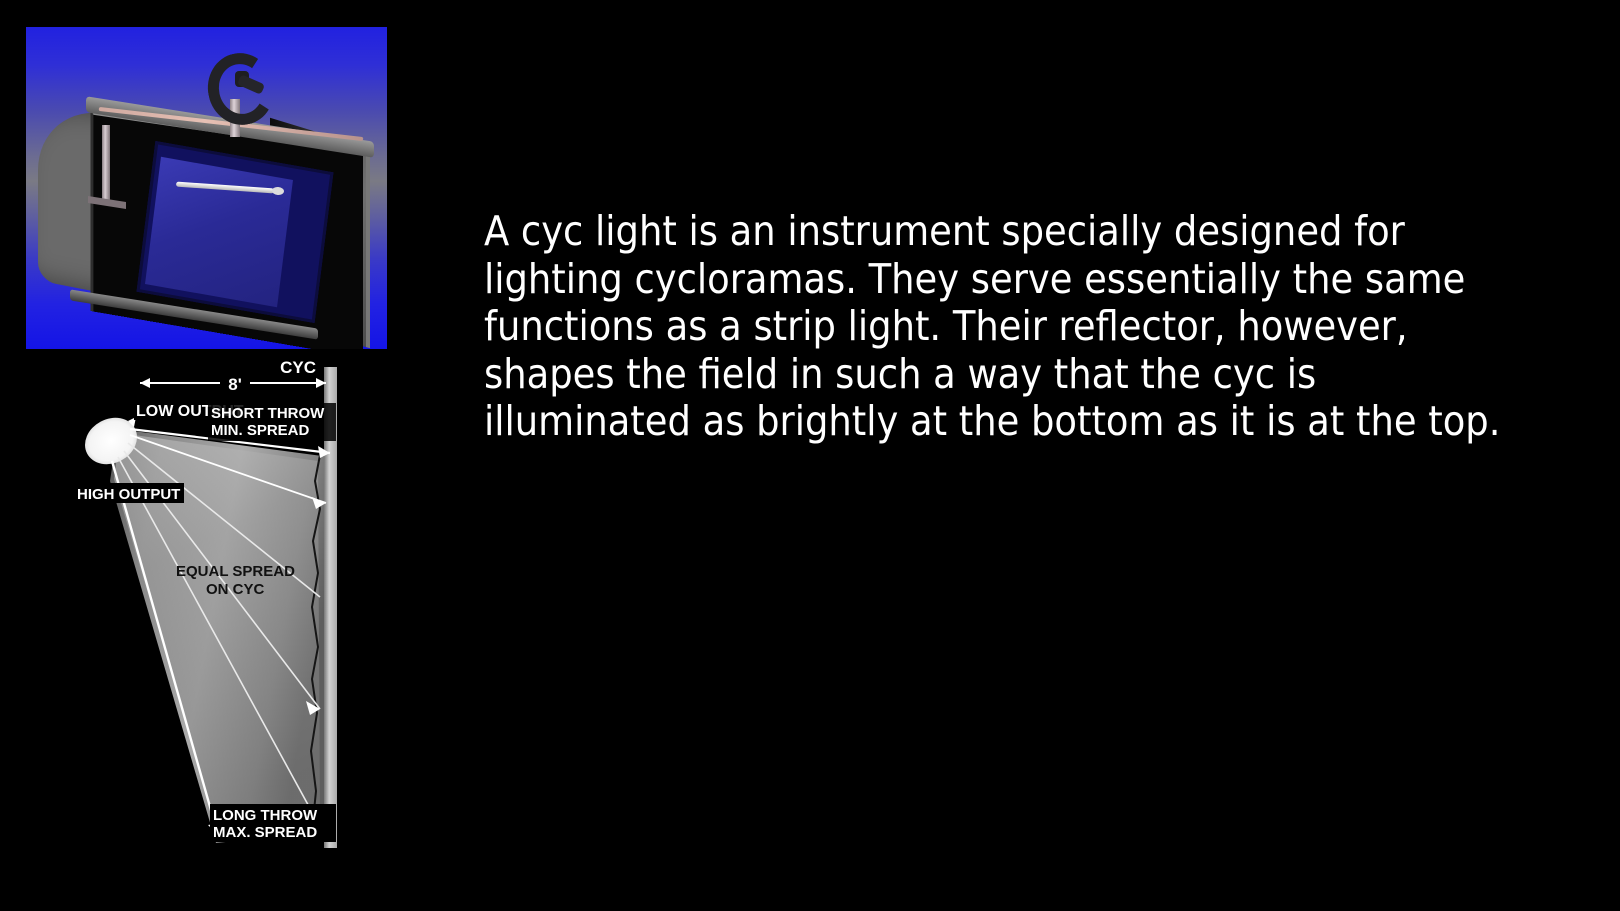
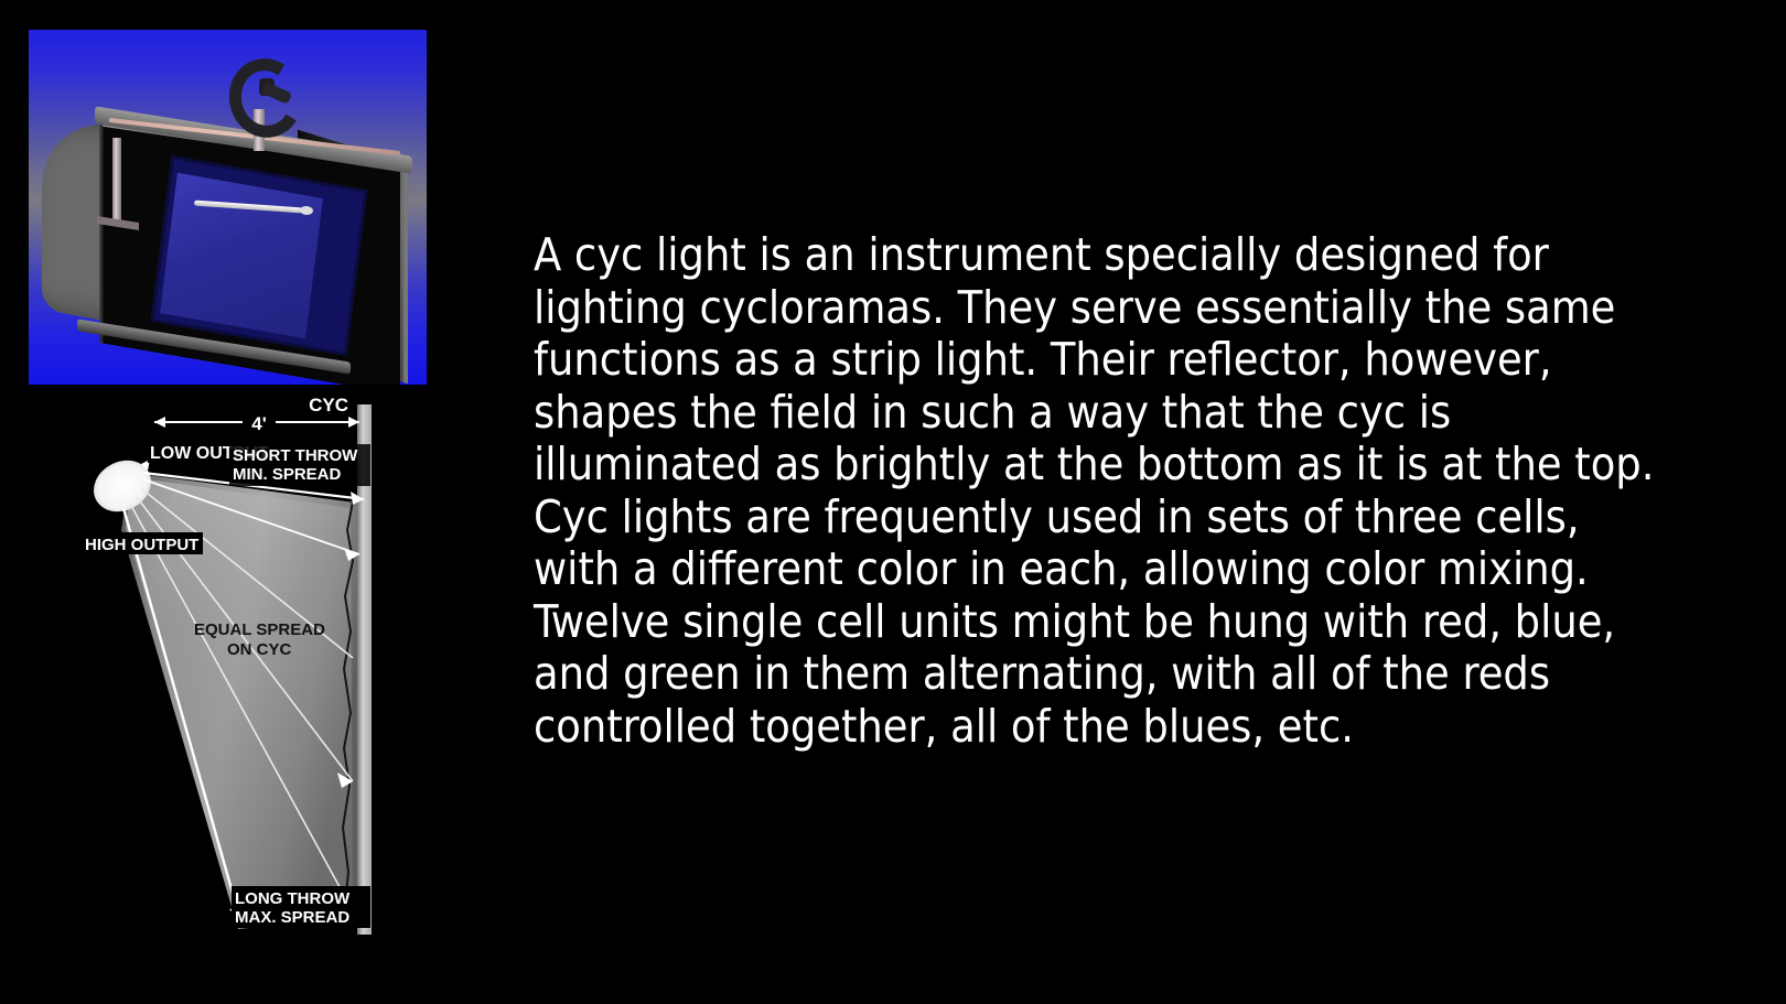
- 8'
+ 4'
  CYC
  LOW OUTPUT
  SHORT THROW
  MIN. SPREAD
  HIGH OUTPUT
  EQUAL SPREAD
  ON CYC
  LONG THROW
  MAX. SPREAD
  A cyc light is an instrument specially designed for lighting cycloramas. They serve essentially the same functions as a strip light. Their reflector, however, shapes the field in such a way that the cyc is illuminated as brightly at the bottom as it is at the top.
+ Cyc lights are frequently used in sets of three cells, with a different color in each, allowing color mixing. Twelve single cell units might be hung with red, blue, and green in them alternating, with all of the reds controlled together, all of the blues, etc.
